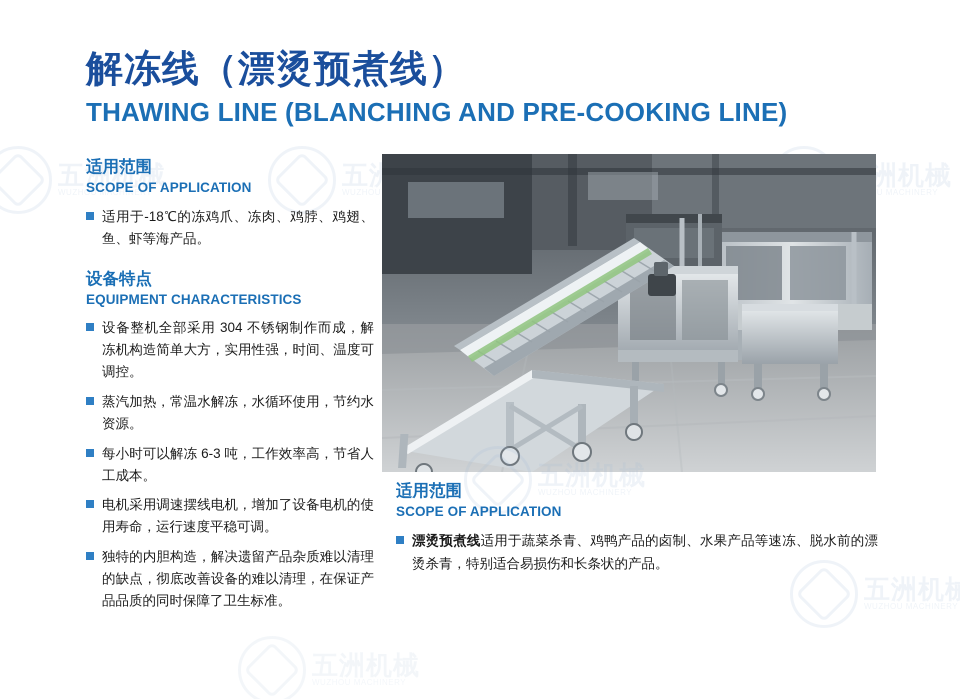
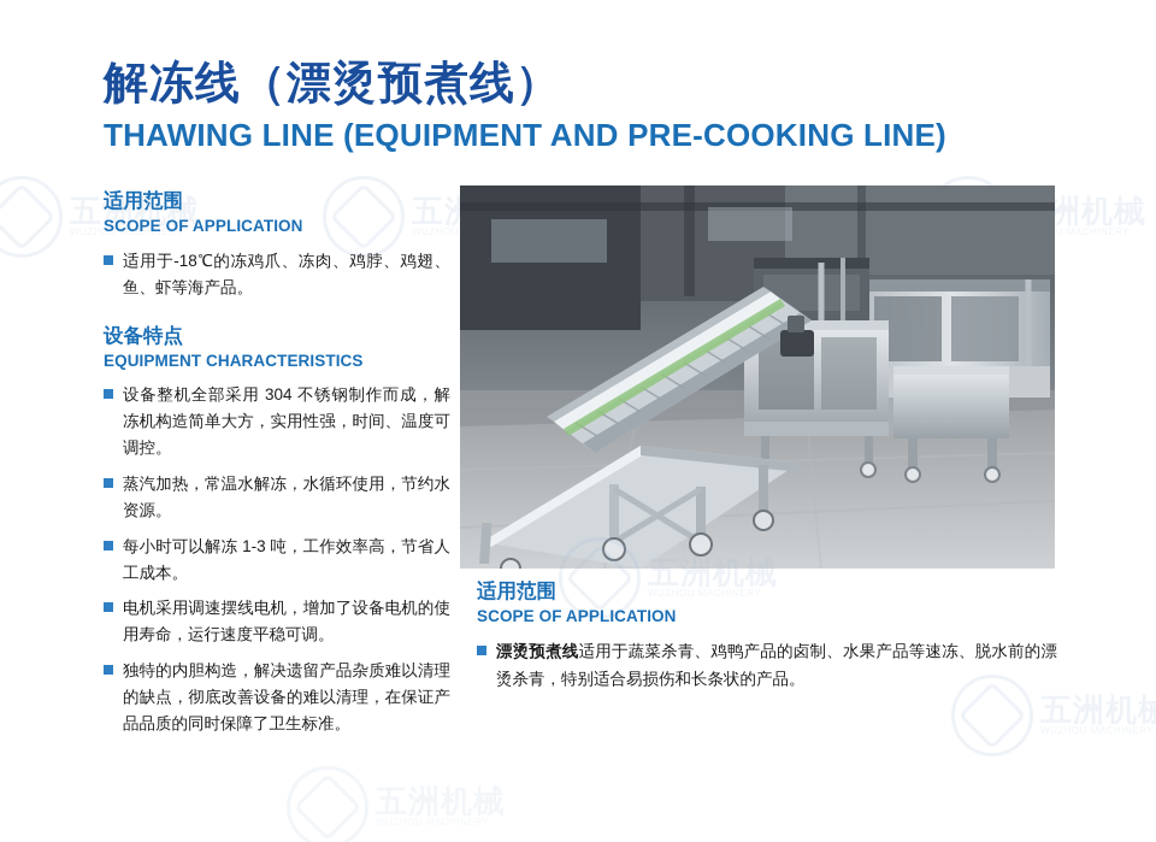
  五洲机械
  WUZHOU MACHINERY
  洲机械
  解冻线（漂烫预煮线）
- THAWING LINE (BLANCHING AND PRE-COOKING LINE)
+ THAWING LINE (EQUIPMENT AND PRE-COOKING LINE)
  适用范围
  SCOPE OF APPLICATION
  适用于-18℃的冻鸡爪、冻肉、鸡脖、鸡翅、鱼、虾等海产品。
  设备特点
  EQUIPMENT CHARACTERISTICS
  设备整机全部采用 304 不锈钢制作而成，解冻机构造简单大方，实用性强，时间、温度可调控。
  蒸汽加热，常温水解冻，水循环使用，节约水资源。
- 每小时可以解冻 6-3 吨，工作效率高，节省人工成本。
+ 每小时可以解冻 1-3 吨，工作效率高，节省人工成本。
  电机采用调速摆线电机，增加了设备电机的使用寿命，运行速度平稳可调。
  独特的内胆构造，解决遗留产品杂质难以清理的缺点，彻底改善设备的难以清理，在保证产品品质的同时保障了卫生标准。
  五洲机械
  适用范围
  SCOPE OF APPLICATION
  漂烫预煮线适用于蔬菜杀青、鸡鸭产品的卤制、水果产品等速冻、脱水前的漂烫杀青，特别适合易损伤和长条状的产品。
